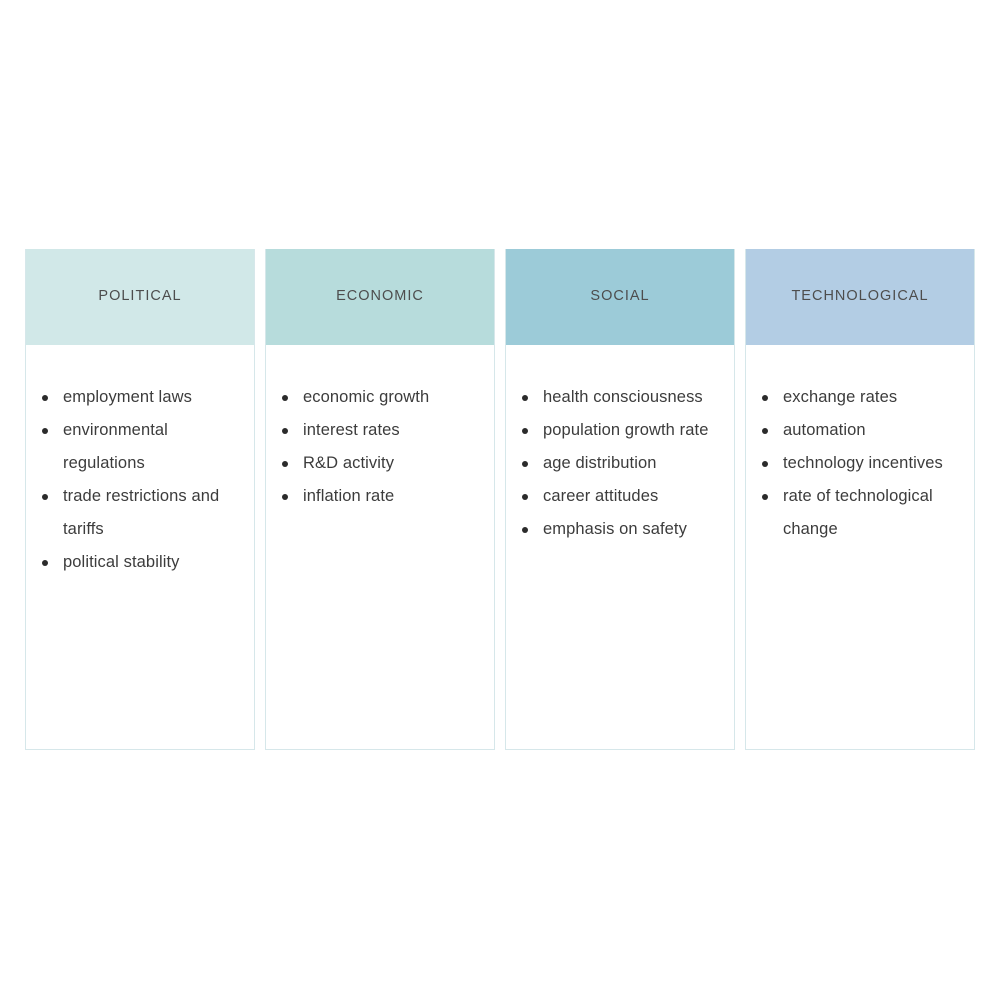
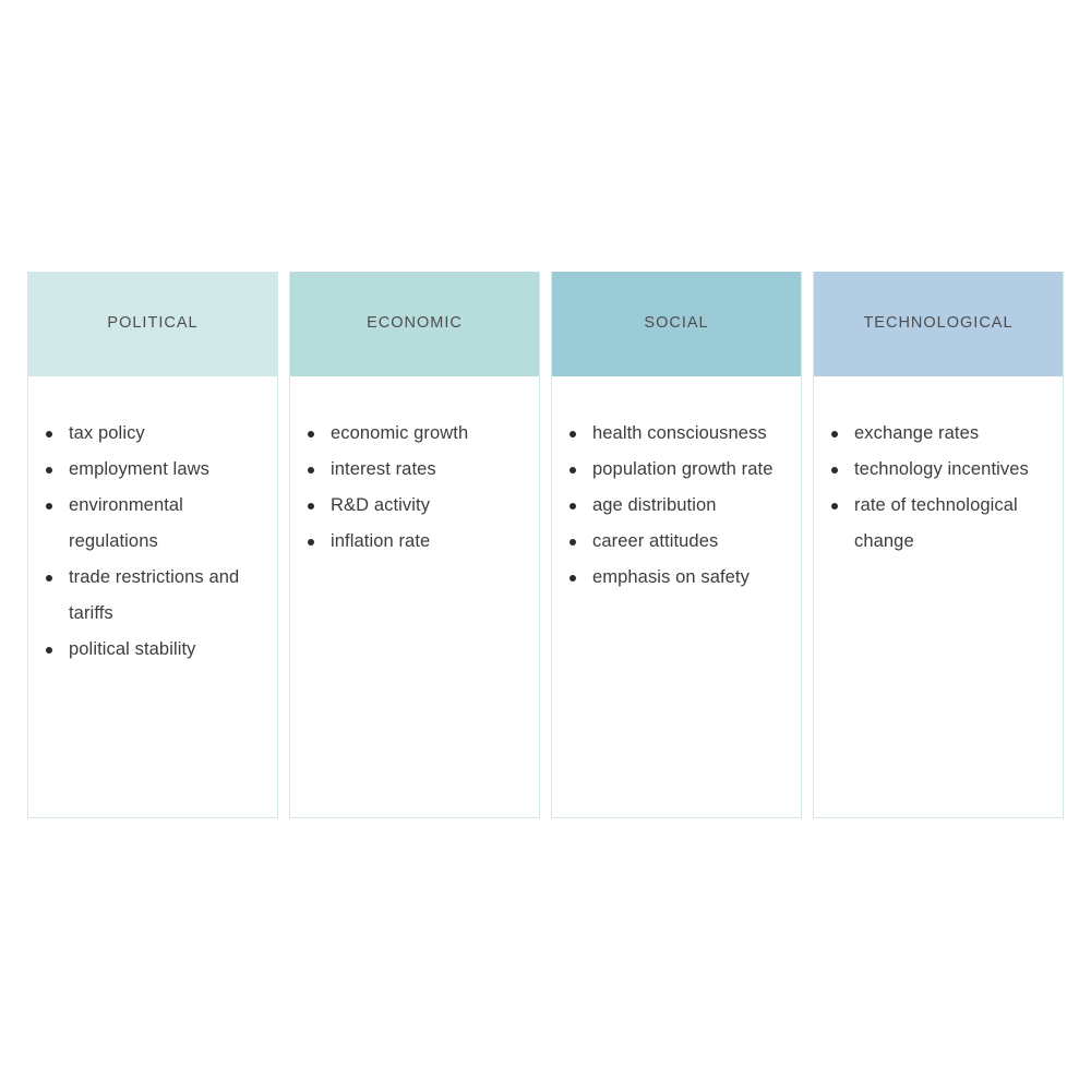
  POLITICAL
+ tax policy
  employment laws
  environmental regulations
  trade restrictions and tariffs
  political stability
  ECONOMIC
  economic growth
  interest rates
  R&D activity
  inflation rate
  SOCIAL
  health consciousness
  population growth rate
  age distribution
  career attitudes
  emphasis on safety
  TECHNOLOGICAL
  exchange rates
- automation
  technology incentives
  rate of technological change
